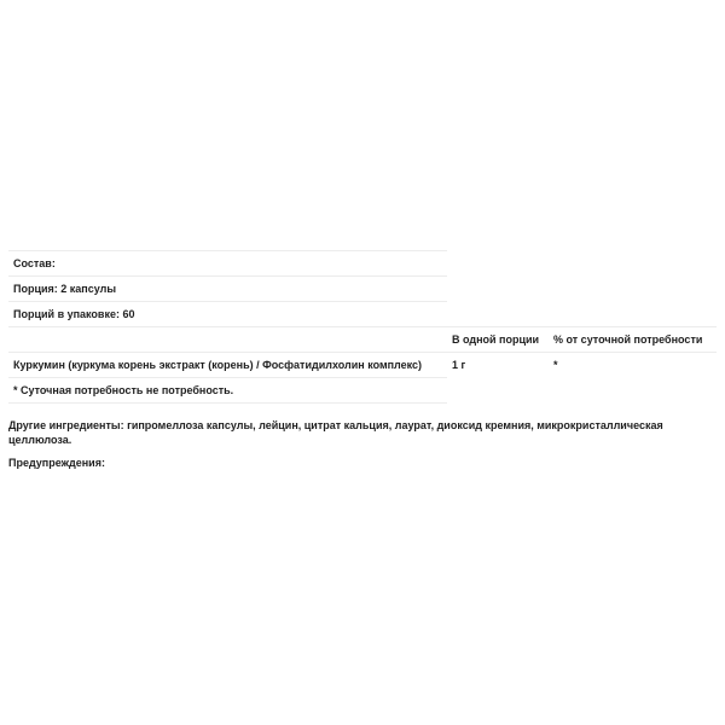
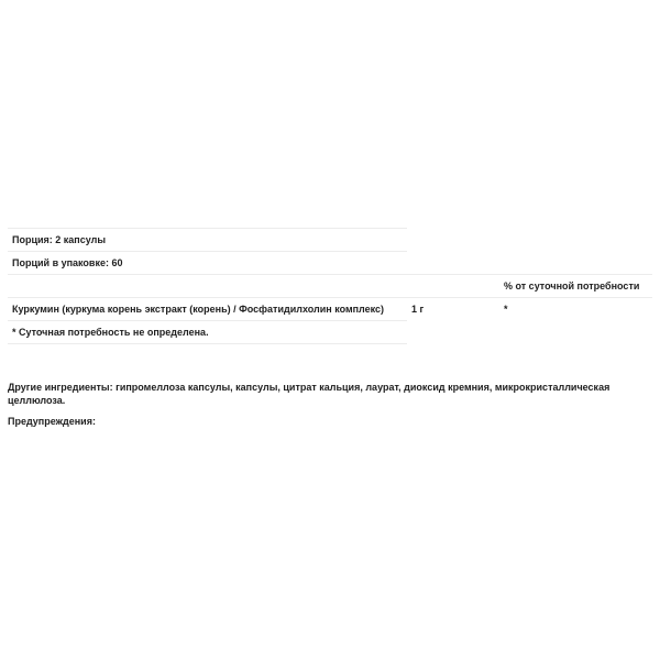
- Состав:
  Порция: 2 капсулы
  Порций в упаковке: 60
- В одной порции
  % от суточной потребности
  Куркумин (куркума корень экстракт (корень) / Фосфатидилхолин комплекс)
  1 г
  *
- * Суточная потребность не потребность.
+ * Суточная потребность не определена.
- Другие ингредиенты: гипромеллоза капсулы, лейцин, цитрат кальция, лаурат, диоксид кремния, микрокристаллическая целлюлоза.
+ Другие ингредиенты: гипромеллоза капсулы, капсулы, цитрат кальция, лаурат, диоксид кремния, микрокристаллическая целлюлоза.
  Предупреждения:
